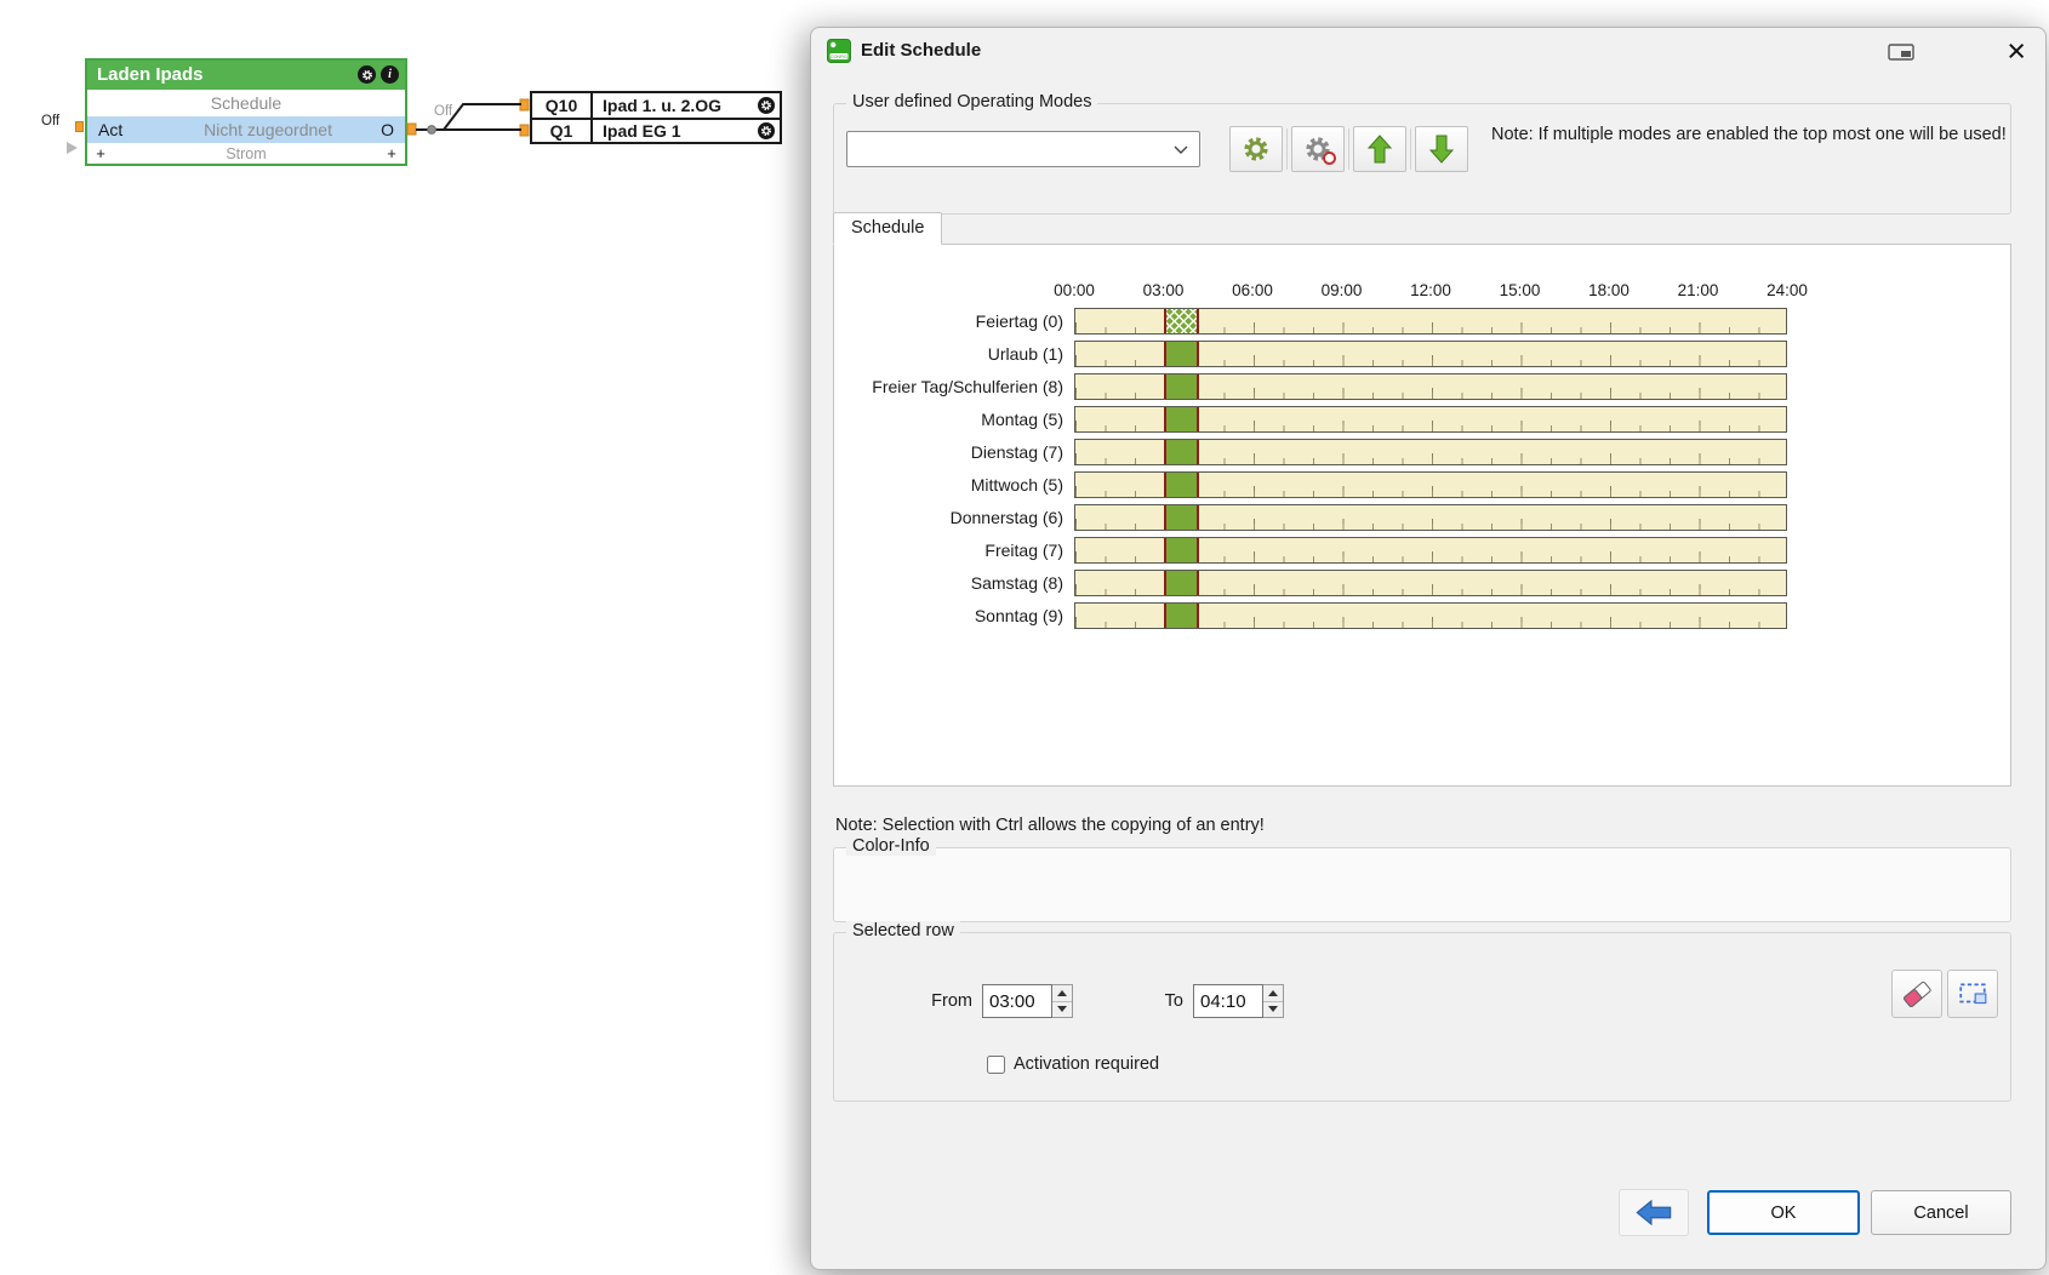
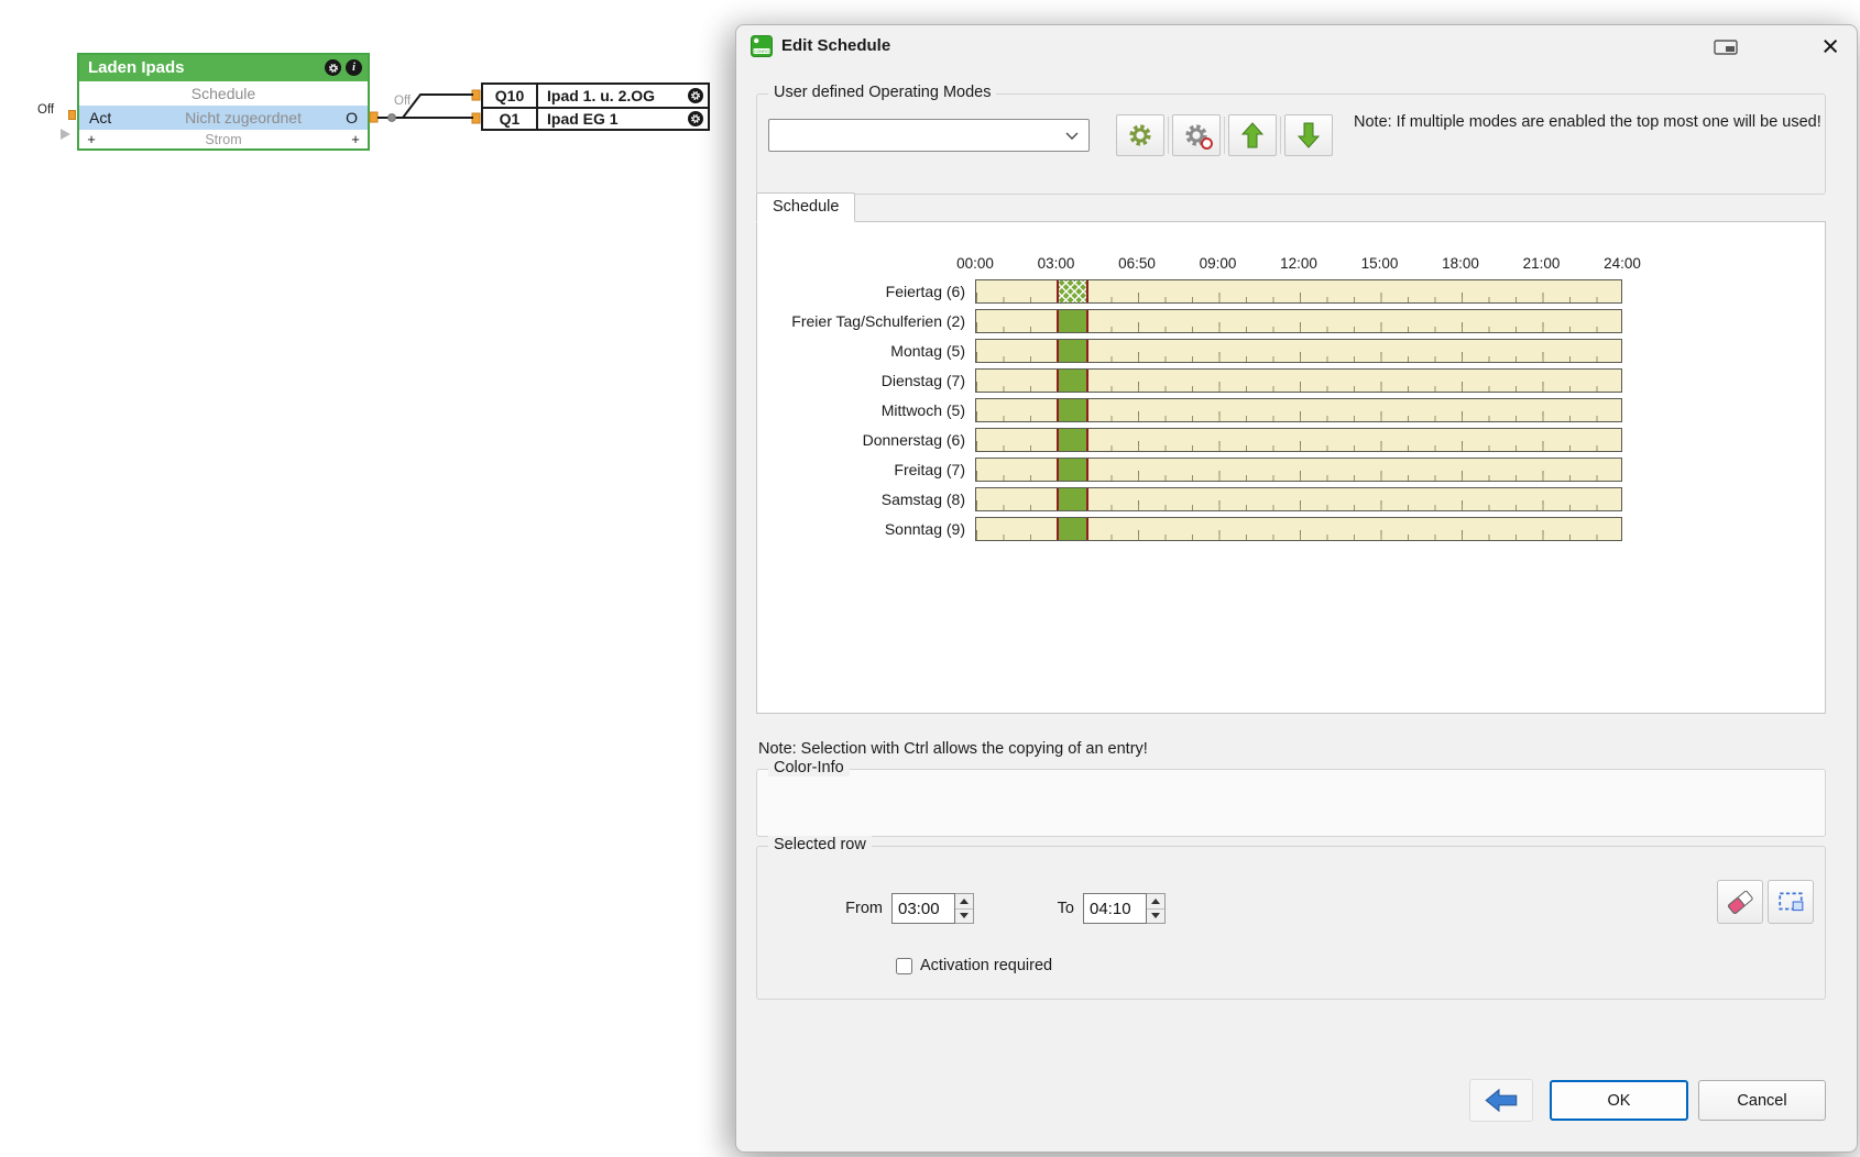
  Laden Ipads
  i
  Schedule
  Act
  Nicht zugeordnet
  O
  +
  Strom
  +
  Off
  Off
  Q10
  Ipad 1. u. 2.OG
  Q1
  Ipad EG 1
  Edit Schedule
  ×
  User defined Operating Modes
  Note: If multiple modes are enabled the top most one will be used!
  Schedule
  00:00
  03:00
- 06:00
+ 06:50
  09:00
  12:00
  15:00
  18:00
  21:00
  24:00
- Feiertag (0)
+ Feiertag (6)
- Urlaub (1)
- Freier Tag/Schulferien (8)
+ Freier Tag/Schulferien (2)
  Montag (5)
  Dienstag (7)
  Mittwoch (5)
  Donnerstag (6)
  Freitag (7)
  Samstag (8)
  Sonntag (9)
  Note: Selection with Ctrl allows the copying of an entry!
  Color-Info
  Selected row
  From
  03:00
  To
  04:10
  Activation required
  OK
  Cancel
